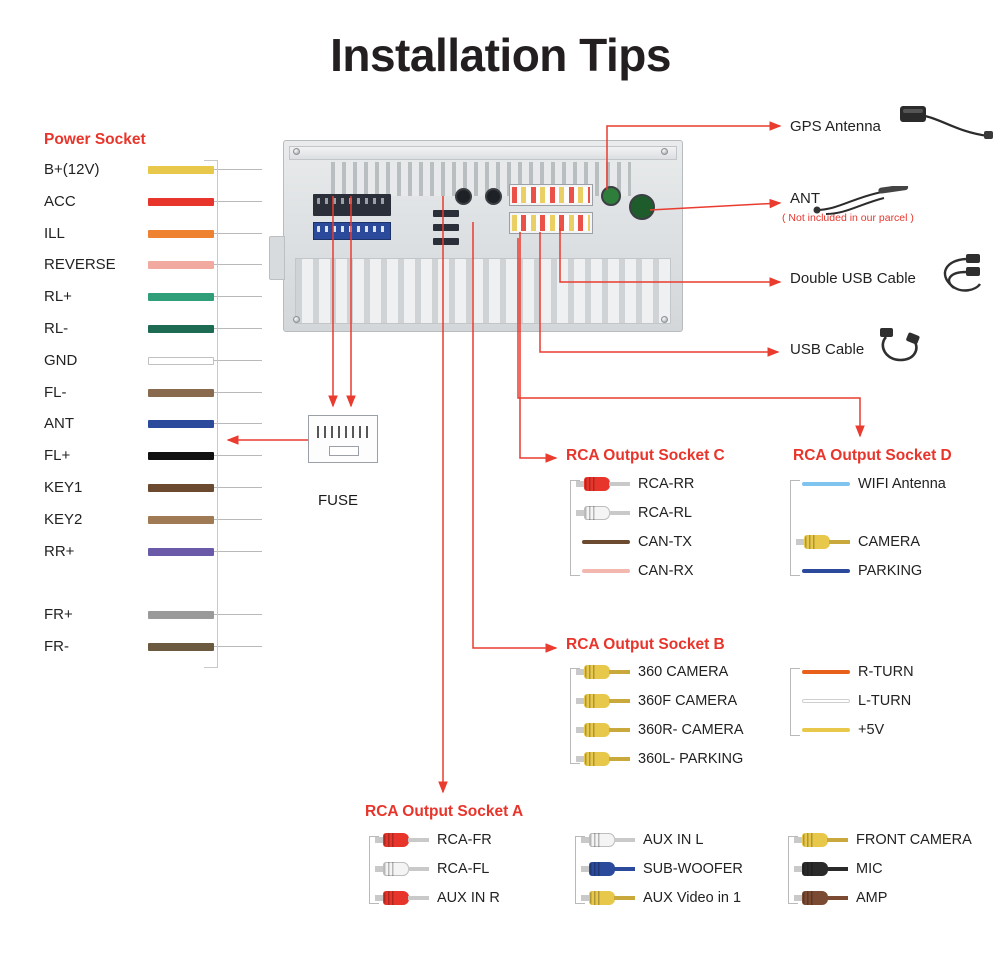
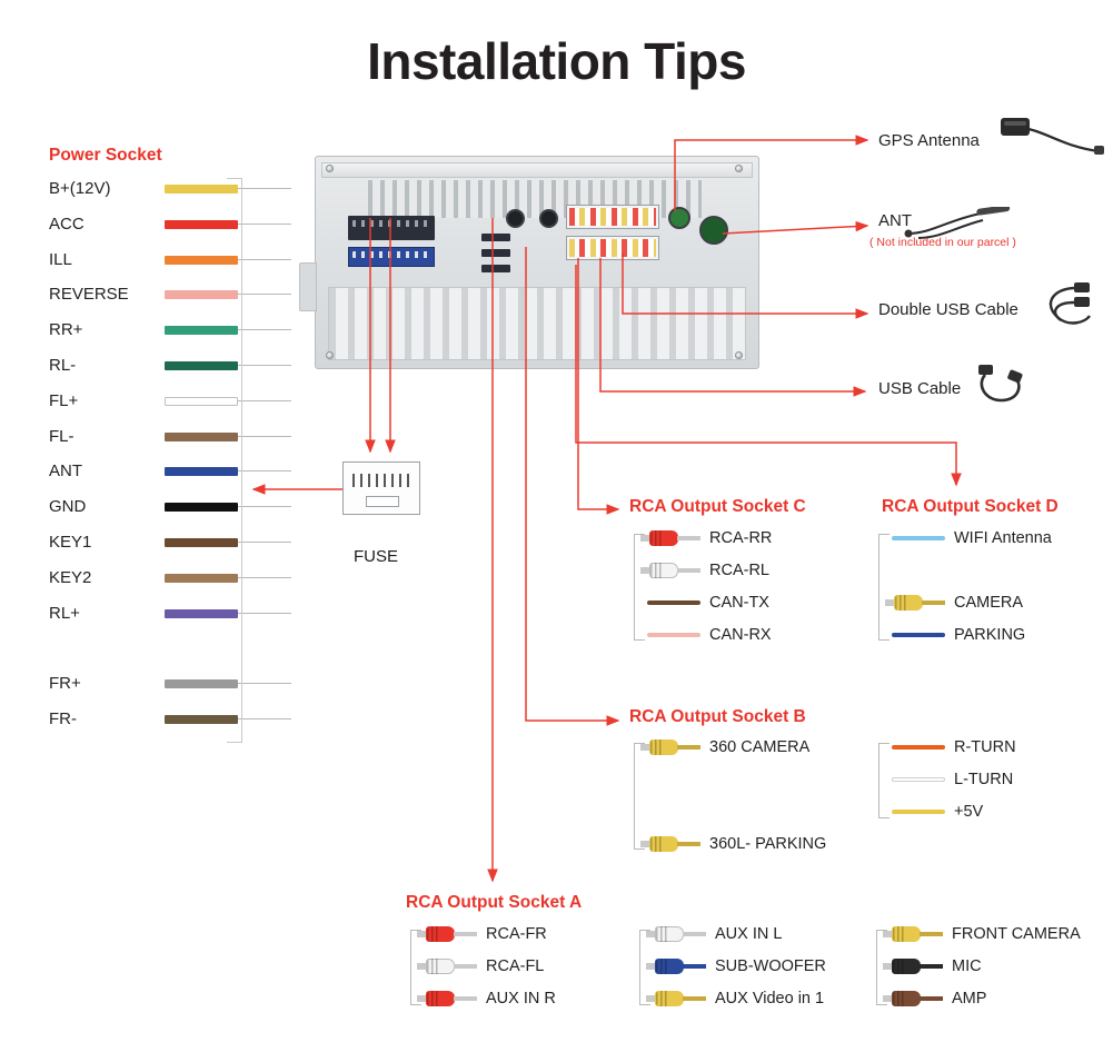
  Installation Tips
  Power Socket
  B+(12V)
  ACC
  ILL
  REVERSE
- RL+
+ RR+
  RL-
- GND
+ FL+
  FL-
  ANT
- FL+
+ GND
  KEY1
  KEY2
- RR+
+ RL+
  FR+
  FR-
  FUSE
  GPS Antenna
  ANT
  ( Not included in our parcel )
  Double USB Cable
  USB Cable
  RCA Output Socket C
  RCA-RR
  RCA-RL
  CAN-TX
  CAN-RX
  RCA Output Socket D
  WIFI Antenna
  CAMERA
  PARKING
  RCA Output Socket B
  360 CAMERA
- 360F CAMERA
- 360R- CAMERA
  360L- PARKING
  R-TURN
  L-TURN
  +5V
  RCA Output Socket A
  RCA-FR
  RCA-FL
  AUX IN R
  AUX IN L
  SUB-WOOFER
  AUX Video in 1
  FRONT CAMERA
  MIC
  AMP
